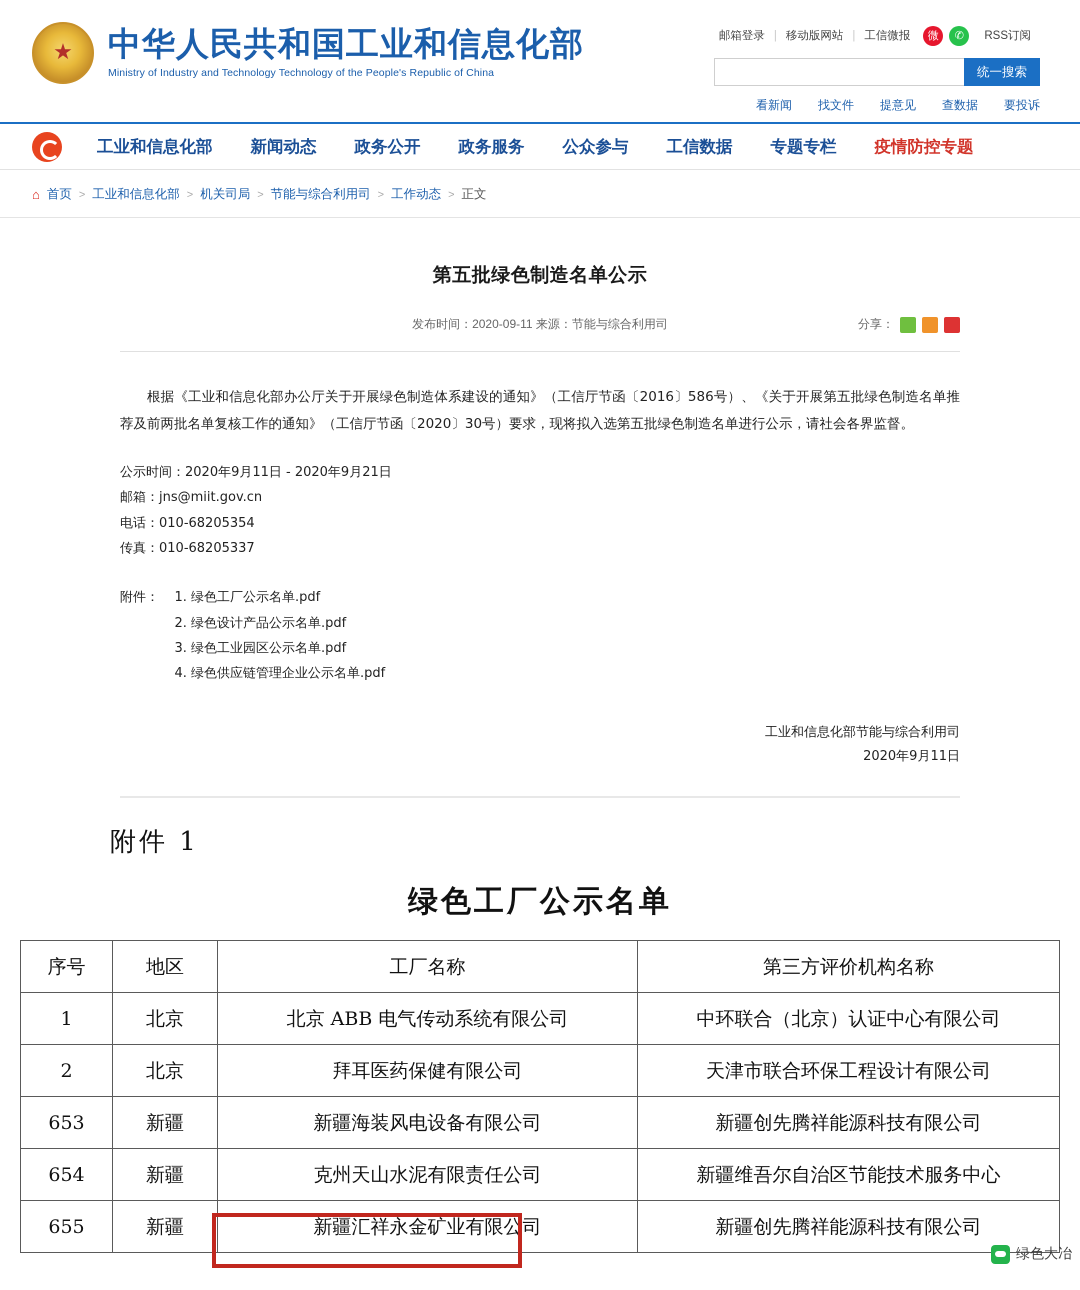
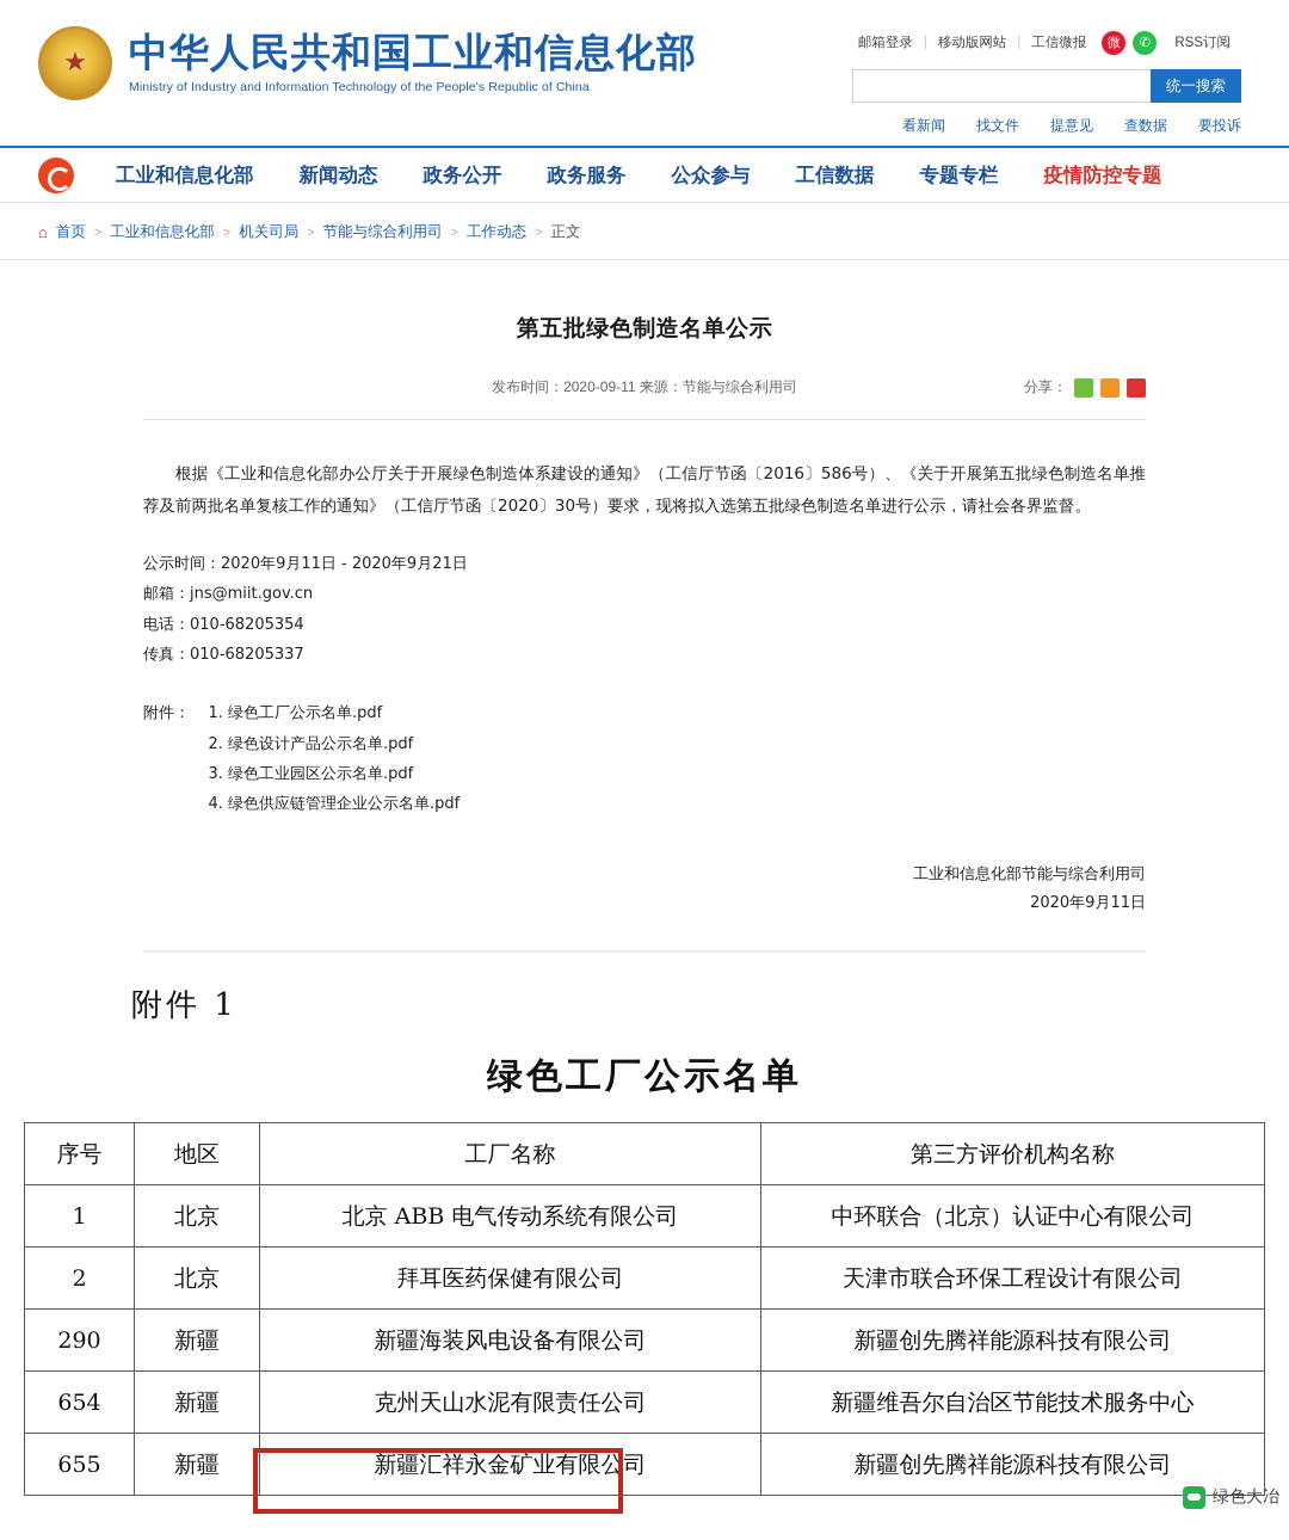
  中华人民共和国工业和信息化部
- Ministry of Industry and Technology Technology of the People's Republic of China
+ Ministry of Industry and Information Technology of the People's Republic of China
  邮箱登录
  |
  移动版网站
  |
  工信微报
  微
  ✆
  RSS订阅
  统一搜索
  看新闻
  找文件
  提意见
  查数据
  要投诉
  工业和信息化部
  新闻动态
  政务公开
  政务服务
  公众参与
  工信数据
  专题专栏
  疫情防控专题
  ⌂
  首页
  >
  工业和信息化部
  >
  机关司局
  >
  节能与综合利用司
  >
  工作动态
  >
  正文
  第五批绿色制造名单公示
  发布时间：2020-09-11 来源：节能与综合利用司
  分享：
  根据《工业和信息化部办公厅关于开展绿色制造体系建设的通知》（工信厅节函〔2016〕586号）、《关于开展第五批绿色制造名单推荐及前两批名单复核工作的通知》（工信厅节函〔2020〕30号）要求，现将拟入选第五批绿色制造名单进行公示，请社会各界监督。
  公示时间：2020年9月11日 - 2020年9月21日
  邮箱：jns@miit.gov.cn
  电话：010-68205354
  传真：010-68205337
  附件：
  绿色工厂公示名单.pdf
  绿色设计产品公示名单.pdf
  绿色工业园区公示名单.pdf
  绿色供应链管理企业公示名单.pdf
  工业和信息化部节能与综合利用司
  2020年9月11日
  附件 1
  绿色工厂公示名单
  序号	地区	工厂名称	第三方评价机构名称
  1	北京	北京 ABB 电气传动系统有限公司	中环联合（北京）认证中心有限公司
  2	北京	拜耳医药保健有限公司	天津市联合环保工程设计有限公司
- 653	新疆	新疆海装风电设备有限公司	新疆创先腾祥能源科技有限公司
+ 290	新疆	新疆海装风电设备有限公司	新疆创先腾祥能源科技有限公司
  654	新疆	克州天山水泥有限责任公司	新疆维吾尔自治区节能技术服务中心
  655	新疆	新疆汇祥永金矿业有限公司	新疆创先腾祥能源科技有限公司
  绿色大冶
